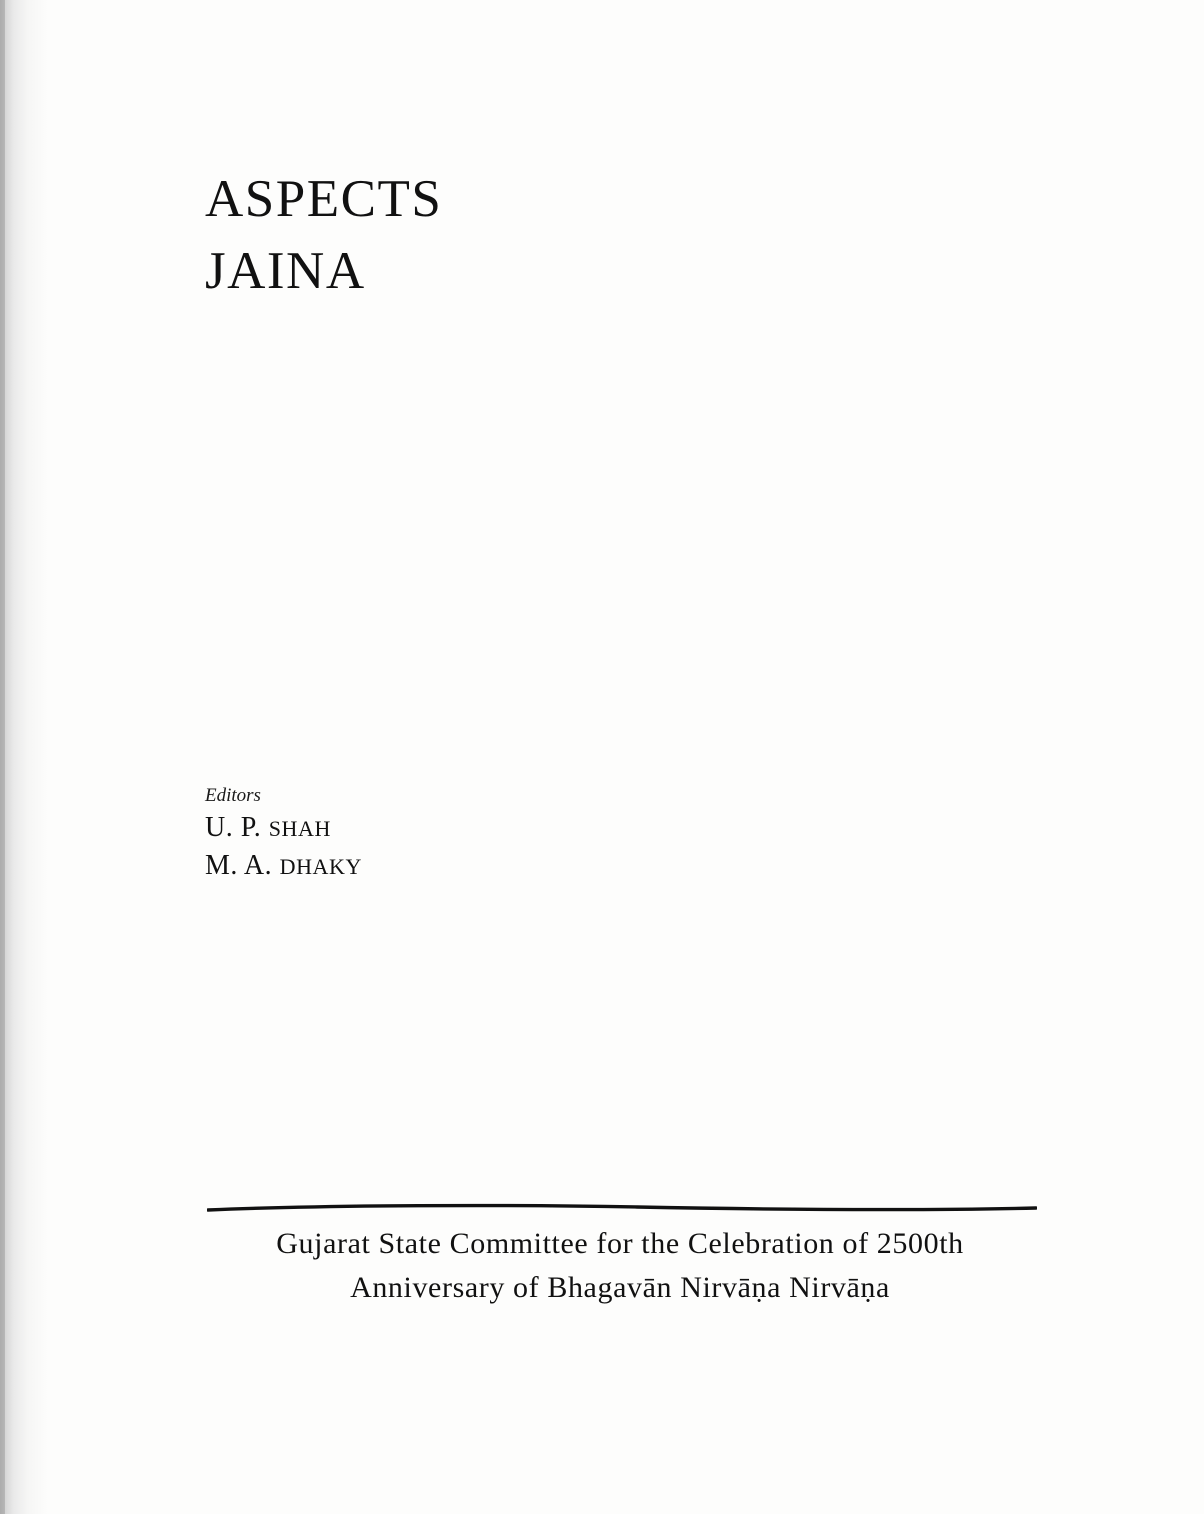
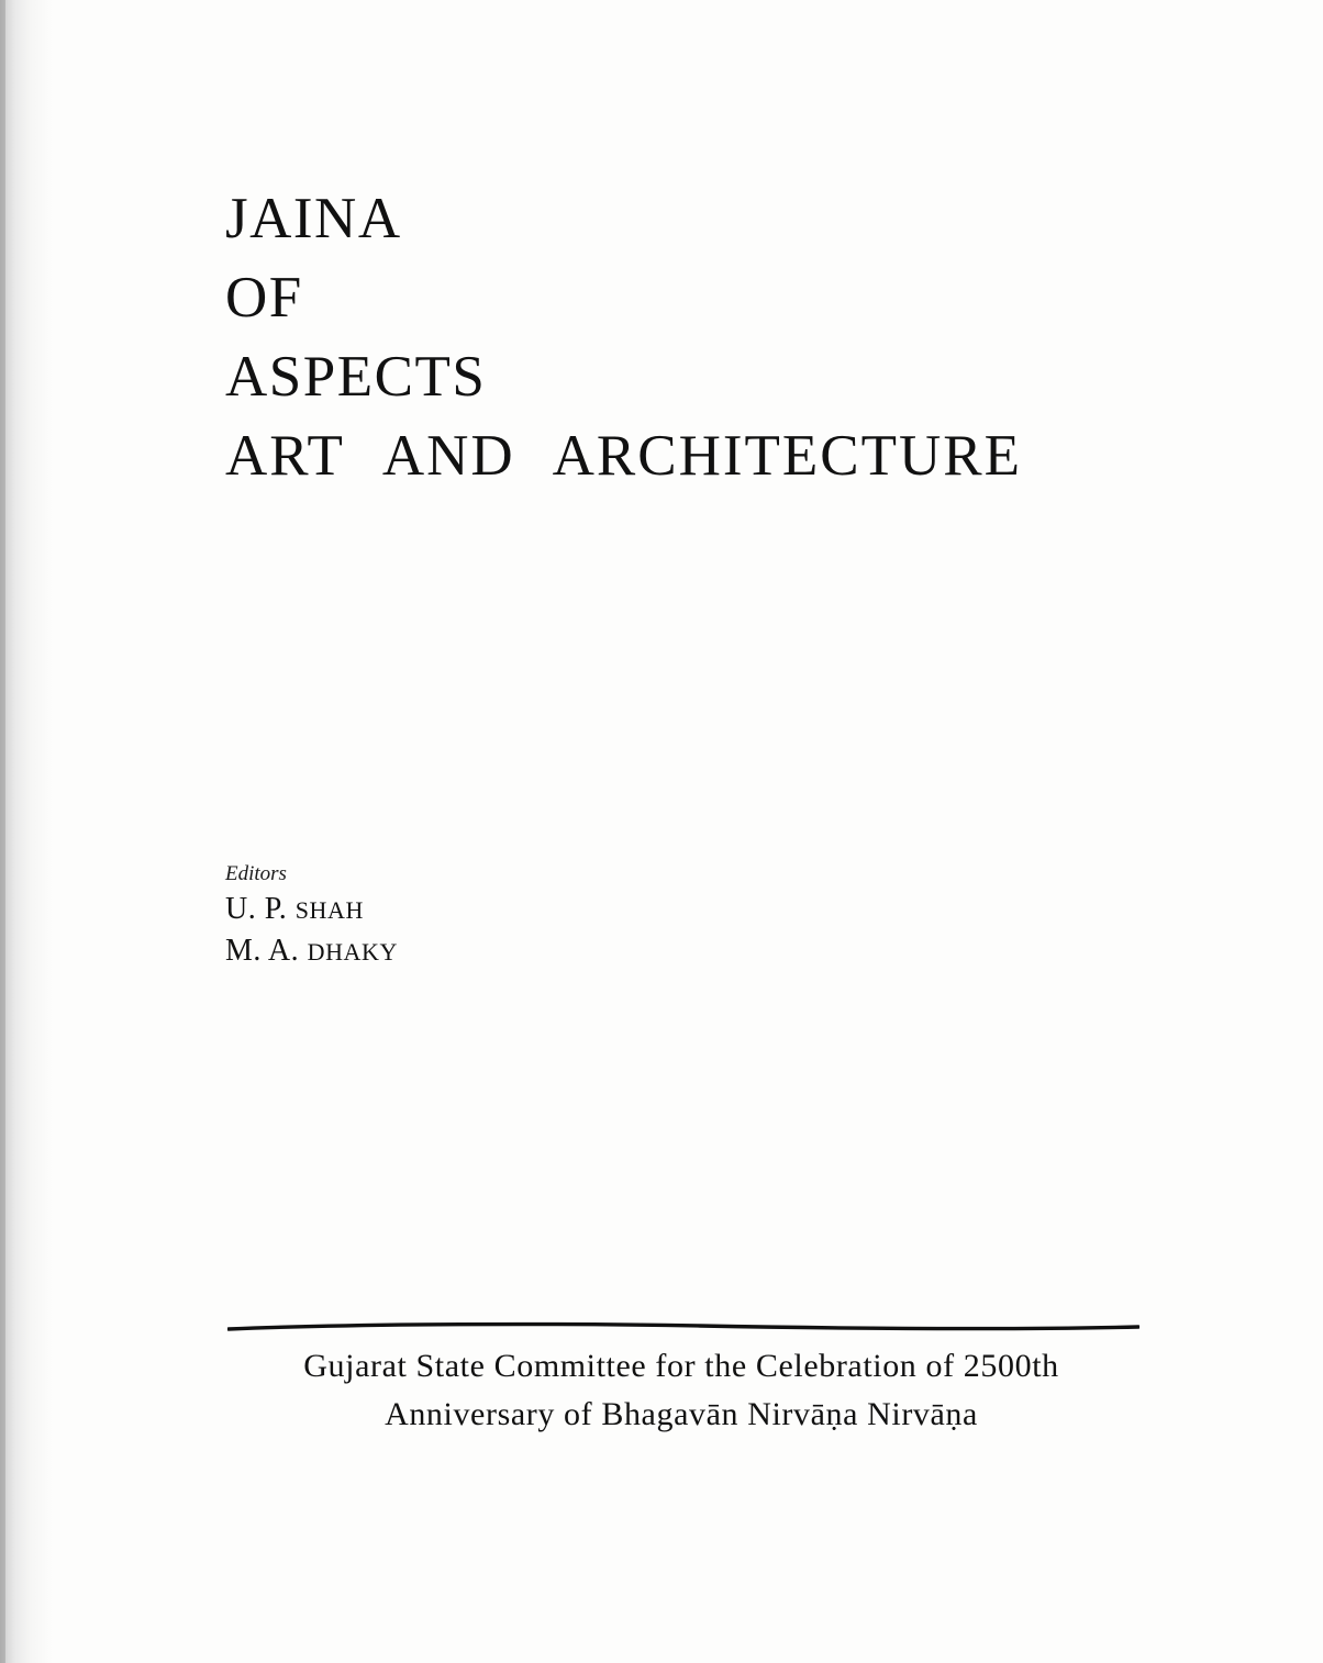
- ASPECTS
+ JAINA
+ OF
- JAINA
+ ASPECTS
+ ART AND ARCHITECTURE
  Editors
  U. P. SHAH
  M. A. DHAKY
  Gujarat State Committee for the Celebration of 2500th
  Anniversary of Bhagavān Nirvāṇa Nirvāṇa
